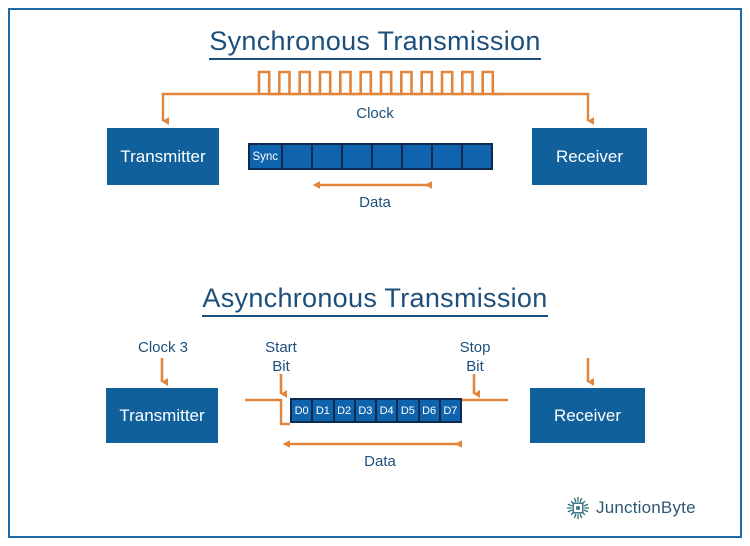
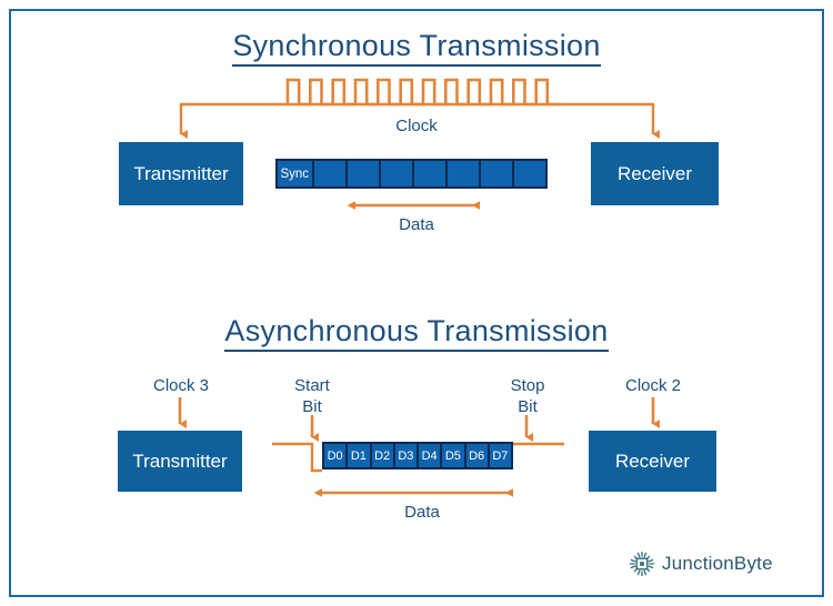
  Synchronous Transmission
  Clock
  Transmitter
  Receiver
  Sync
  Data
  Asynchronous Transmission
  Clock 3
+ Clock 2
  Start
  Bit
  Stop
  Bit
  Transmitter
  Receiver
  D0
  D1
  D2
  D3
  D4
  D5
  D6
  D7
  Data
  JunctionByte
